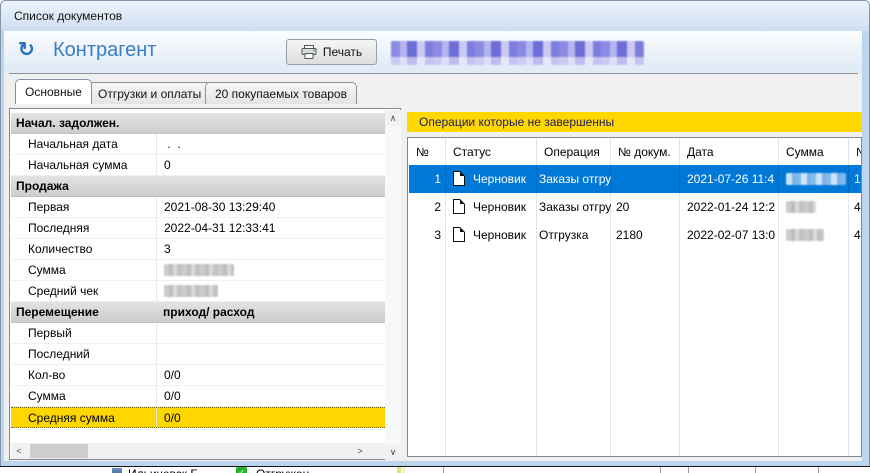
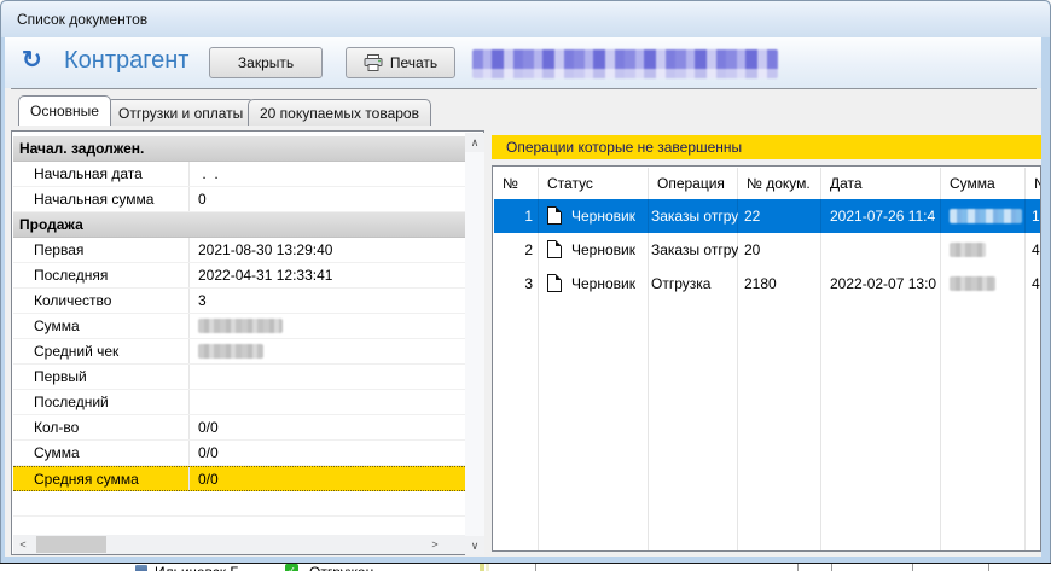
  Список документов
  ↻
  Контрагент
+ Закрыть
  Печать
  Основные
  Отгрузки и оплаты
  20 покупаемых товаров
  Начал. задолжен.
  Начальная дата
  . .
  Начальная сумма
  0
  Продажа
  Первая
  2021-08-30 13:29:40
  Последняя
  2022-04-31 12:33:41
  Количество
  3
  Сумма
  Средний чек
- Перемещение
- приход/ расход
  Первый
  Последний
  Кол-во
  0/0
  Сумма
  0/0
  Средняя сумма
  0/0
  ∧
  ∨
  <
  >
  Операции которые не завершенны
  №
  Статус
  Операция
  № докум.
  Дата
  Сумма
  1
  Черновик
  Заказы отгру
+ 22
  2021-07-26 11:4
  2
  Черновик
  Заказы отгру
  20
- 2022-01-24 12:2
  3
  Черновик
  Отгрузка
  2180
  2022-02-07 13:0
